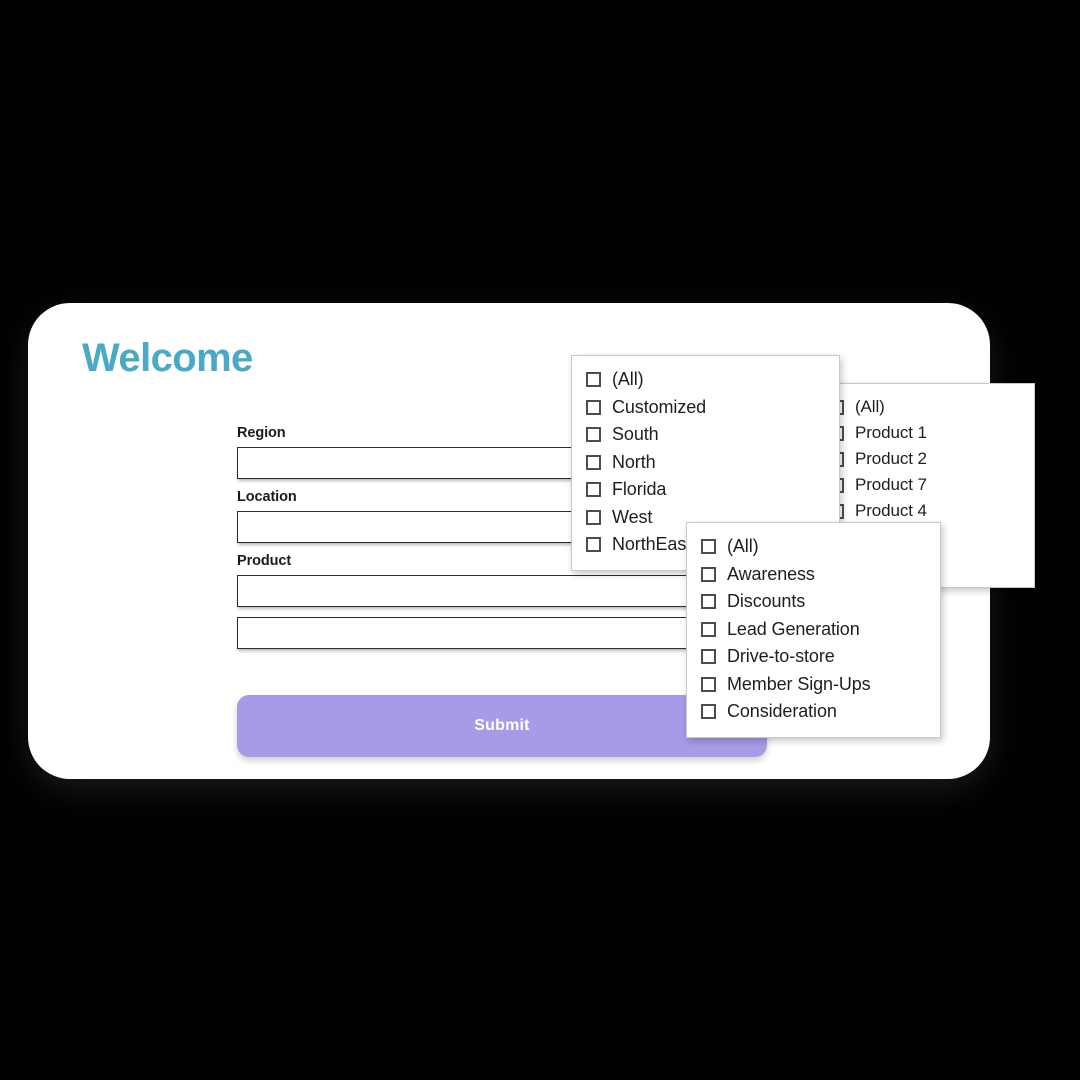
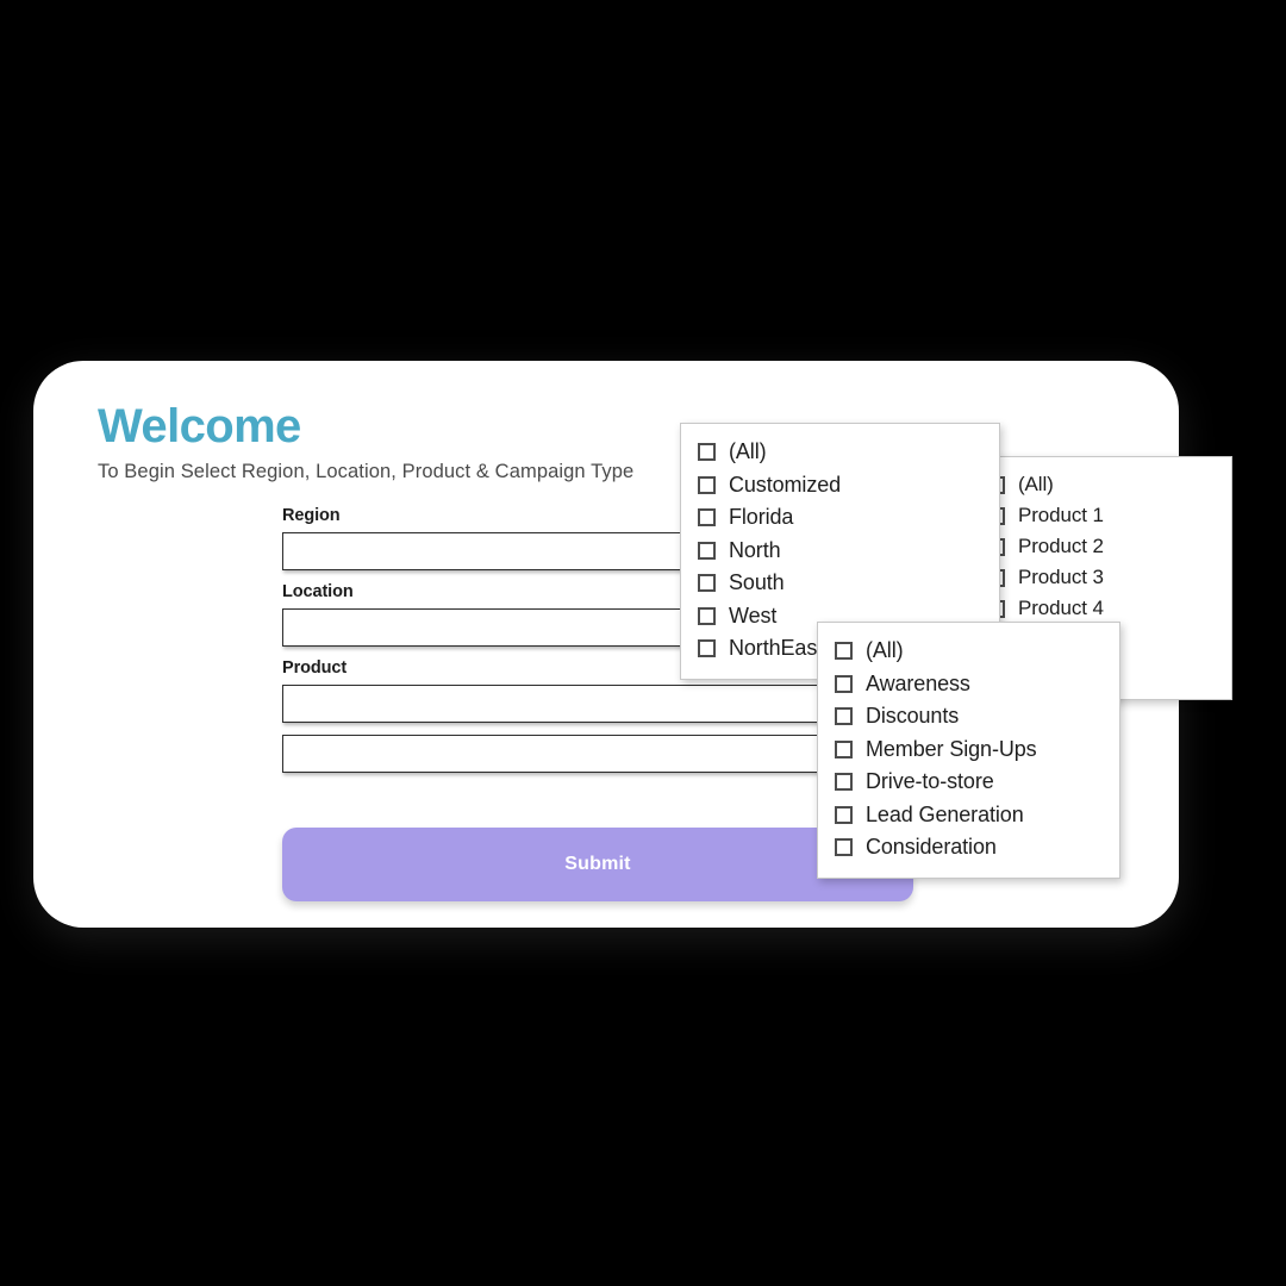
  Welcome
+ To Begin Select Region, Location, Product & Campaign Type
  Region
  Location
  Product
  Submit
  (All)
  Customized
- South
+ Florida
  North
- Florida
+ South
  West
  NorthEas
  (All)
  Product 1
  Product 2
- Product 7
+ Product 3
  Product 4
  (All)
  Awareness
  Discounts
- Lead Generation
+ Member Sign-Ups
  Drive-to-store
- Member Sign-Ups
+ Lead Generation
  Consideration
